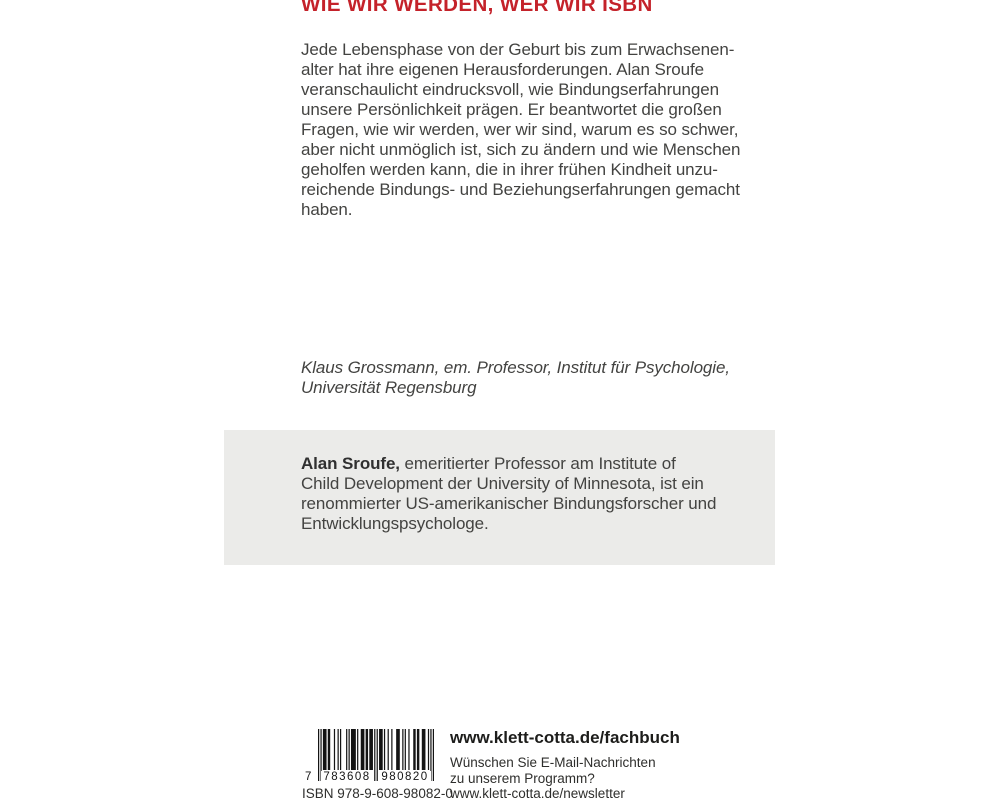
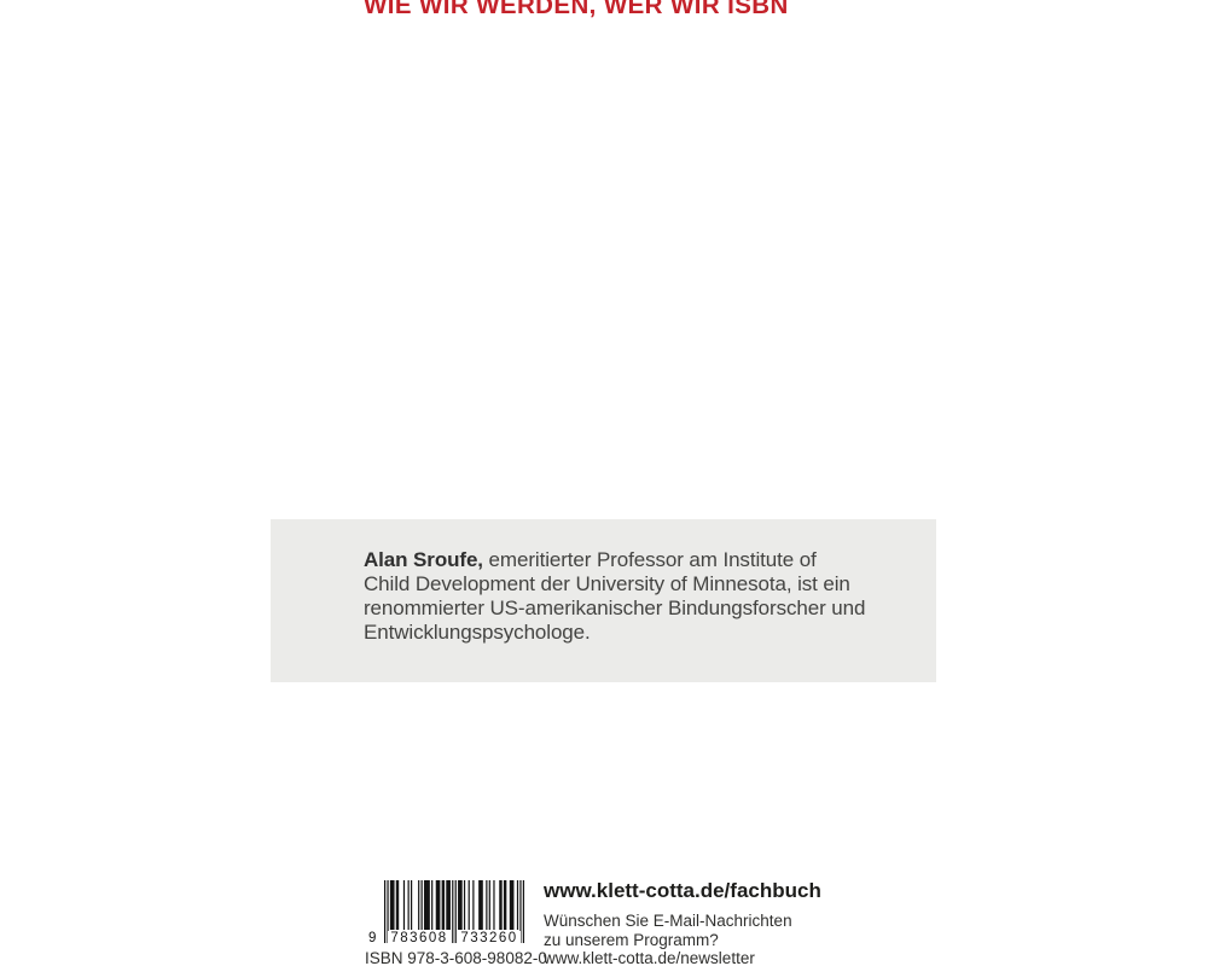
  WIE WIR WERDEN, WER WIR ISBN
- Jede Lebensphase von der Geburt bis zum Erwachsenen-
- alter hat ihre eigenen Herausforderungen. Alan Sroufe
- veranschaulicht eindrucksvoll, wie Bindungserfahrungen
- unsere Persönlichkeit prägen. Er beantwortet die großen
- Fragen, wie wir werden, wer wir sind, warum es so schwer,
- aber nicht unmöglich ist, sich zu ändern und wie Menschen
- geholfen werden kann, die in ihrer frühen Kindheit unzu-
- reichende Bindungs- und Beziehungserfahrungen gemacht
- haben.
- Klaus Grossmann, em. Professor, Institut für Psychologie,
- Universität Regensburg
  Alan Sroufe, emeritierter Professor am Institute of
  Child Development der University of Minnesota, ist ein
  renommierter US-amerikanischer Bindungsforscher und
  Entwicklungspsychologe.
- 7
+ 9
  783608
- 980820
+ 733260
- ISBN 978-9-608-98082-0
+ ISBN 978-3-608-98082-0
  www.klett-cotta.de/fachbuch
  Wünschen Sie E-Mail-Nachrichten
  zu unserem Programm?
  www.klett-cotta.de/newsletter
